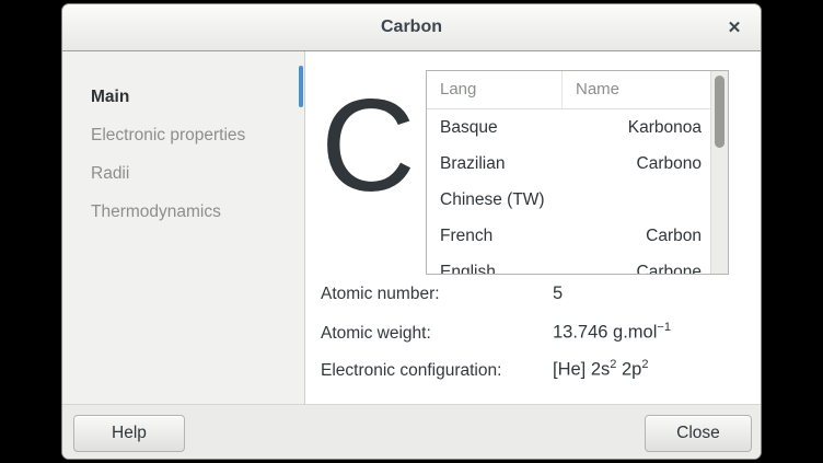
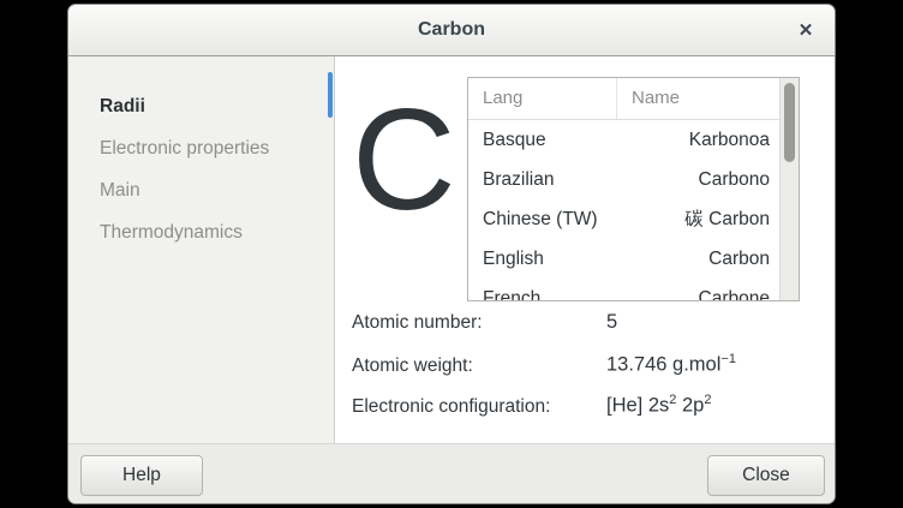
  Carbon
  ✕
- Main
+ Radii
  Electronic properties
- Radii
+ Main
  Thermodynamics
  C
  Lang
  Name
  Basque
  Karbonoa
  Brazilian
  Carbono
  Chinese (TW)
+ 碳 Carbon
- French
+ English
  Carbon
- English
+ French
  Carbone
  Atomic number:
  5
  Atomic weight:
  13.746 g.mol−1
  Electronic configuration:
  [He] 2s2 2p2
  Help
  Close
